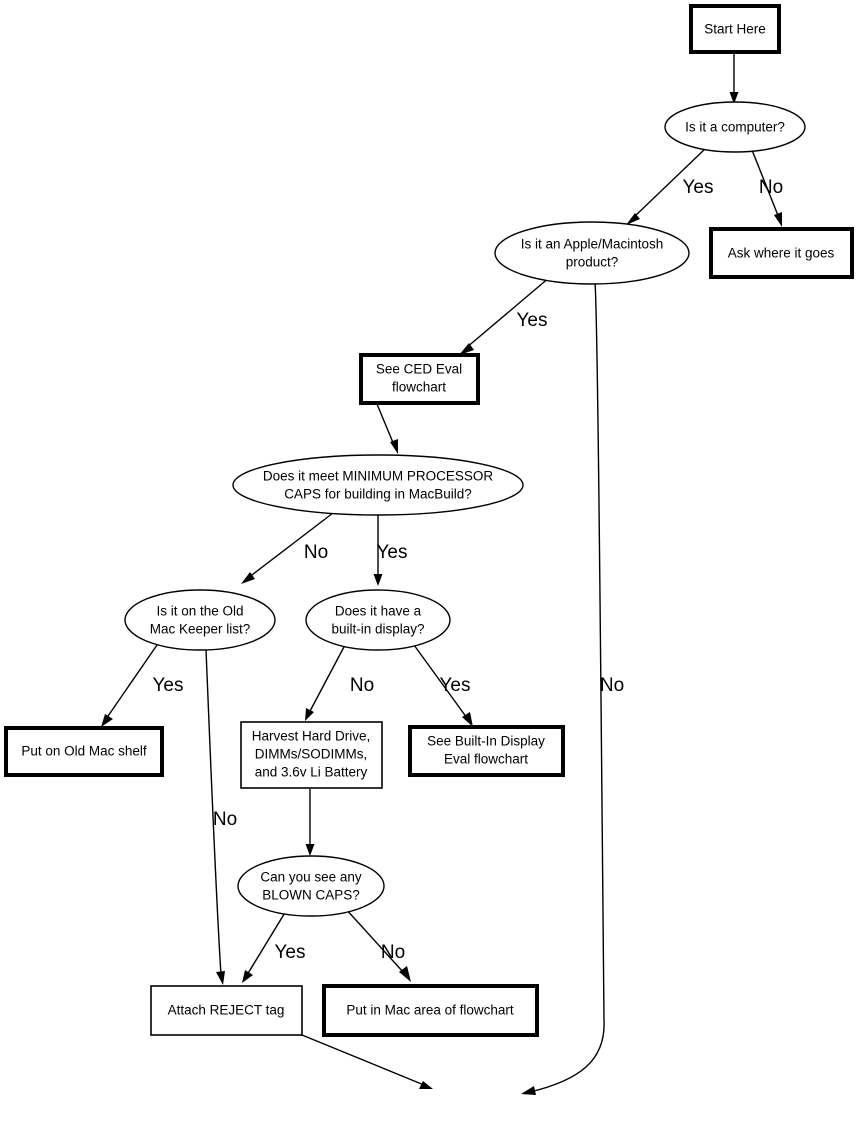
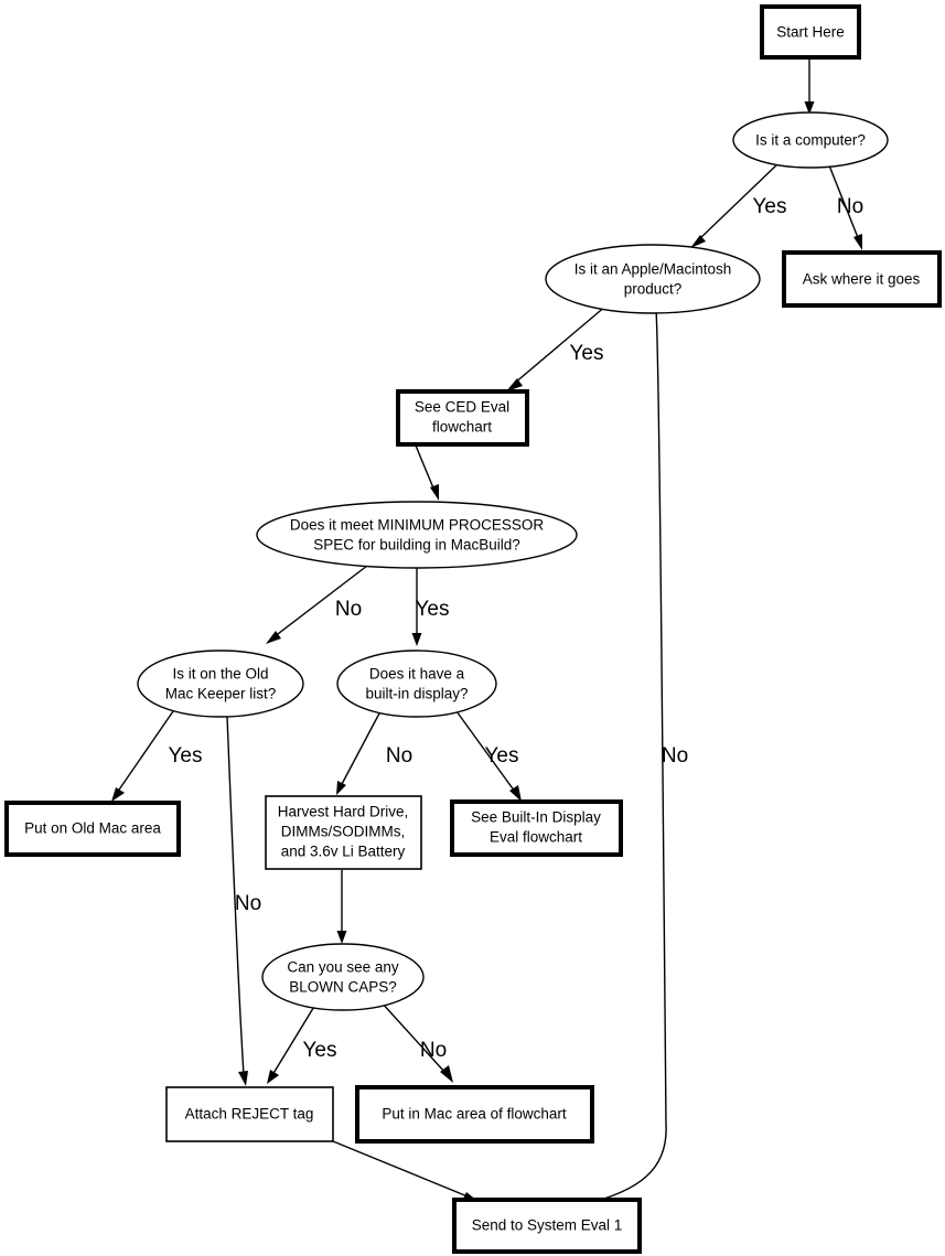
  Start Here
  Is it a computer?
  Ask where it goes
  Is it an Apple/Macintosh
  product?
  See CED Eval
  flowchart
  Does it meet MINIMUM PROCESSOR
- CAPS for building in MacBuild?
+ SPEC for building in MacBuild?
  Is it on the Old
  Mac Keeper list?
  Does it have a
  built-in display?
- Put on Old Mac shelf
+ Put on Old Mac area
  Harvest Hard Drive,
  DIMMs/SODIMMs,
  and 3.6v Li Battery
  See Built-In Display
  Eval flowchart
  Can you see any
  BLOWN CAPS?
  Attach REJECT tag
  Put in Mac area of flowchart
+ Send to System Eval 1
  Yes
  No
  Yes
  No
  No
  Yes
  Yes
  No
  No
  Yes
  Yes
  No
